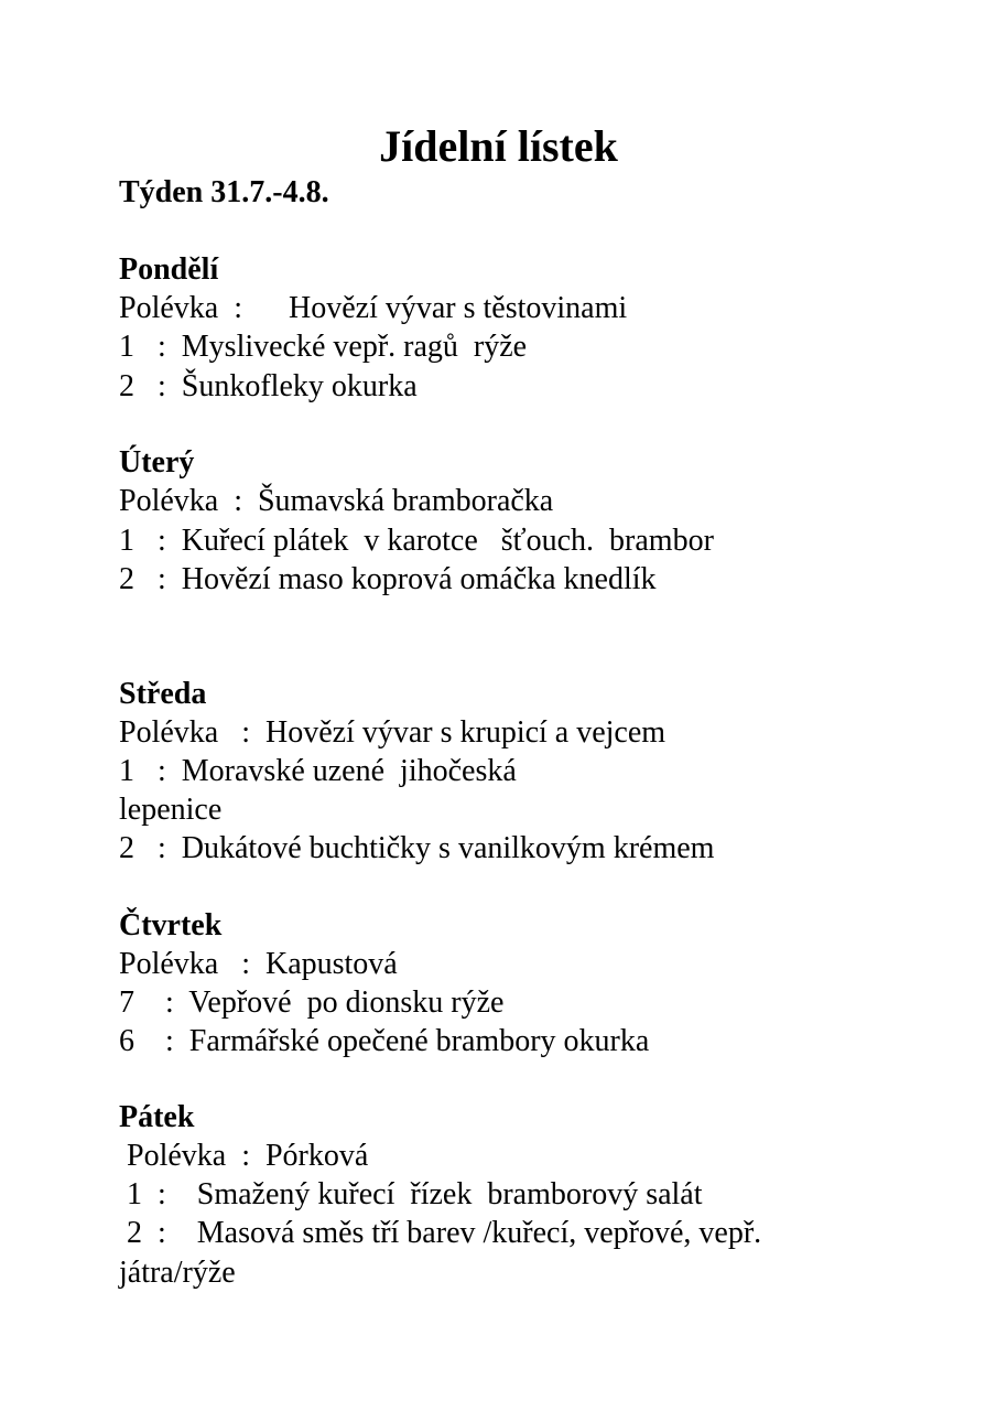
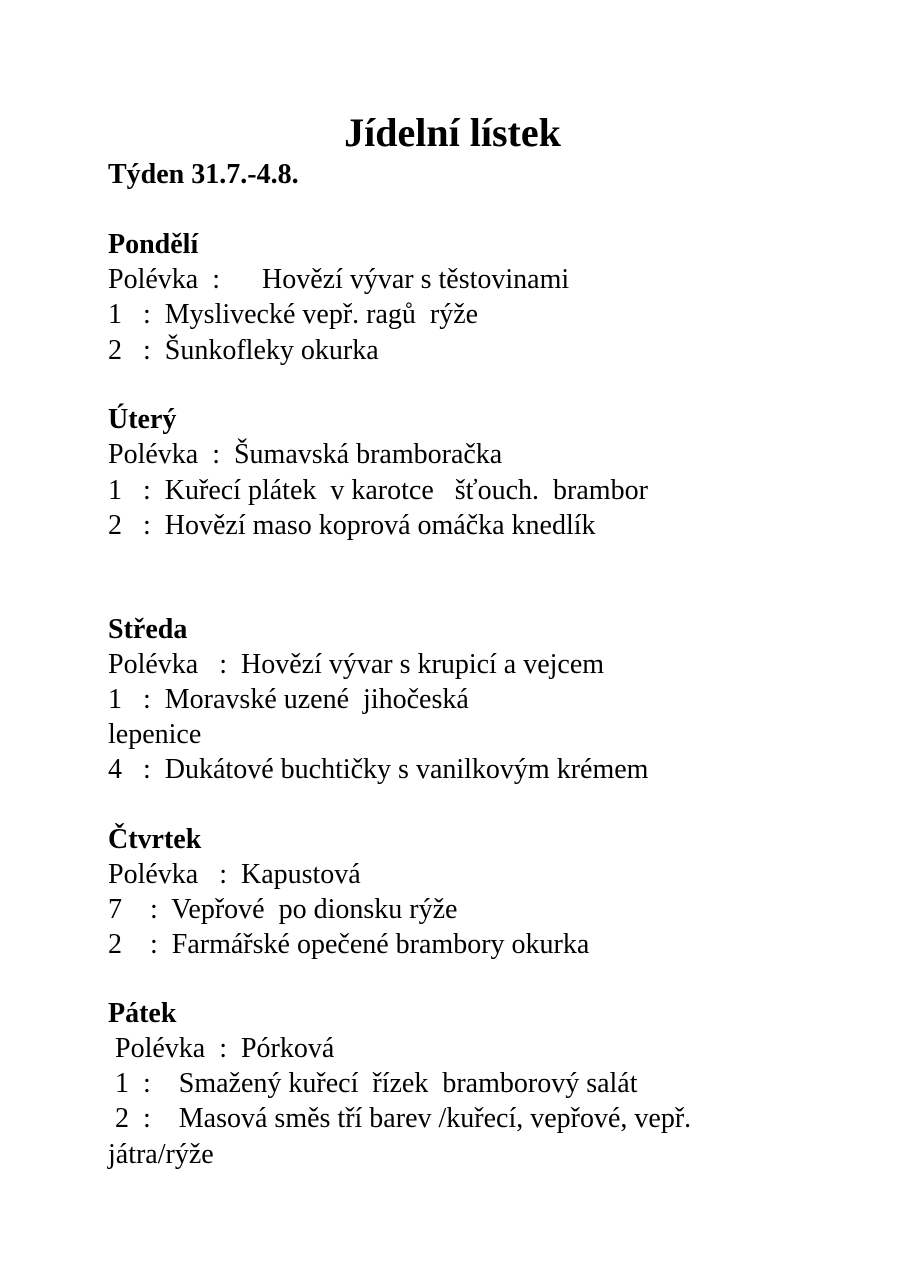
  Jídelní lístek
  Týden 31.7.-4.8.
  Pondělí
  Polévka : Hovězí vývar s těstovinami
  1 : Myslivecké vepř. ragů rýže
  2 : Šunkofleky okurka
  Úterý
  Polévka : Šumavská bramboračka
  1 : Kuřecí plátek v karotce šťouch. brambor
  2 : Hovězí maso koprová omáčka knedlík
  Středa
  Polévka : Hovězí vývar s krupicí a vejcem
  1 : Moravské uzené jihočeská
  lepenice
- 2 : Dukátové buchtičky s vanilkovým krémem
+ 4 : Dukátové buchtičky s vanilkovým krémem
  Čtvrtek
  Polévka : Kapustová
  7 : Vepřové po dionsku rýže
- 6 : Farmářské opečené brambory okurka
+ 2 : Farmářské opečené brambory okurka
  Pátek
  Polévka : Pórková
  1 : Smažený kuřecí řízek bramborový salát
  2 : Masová směs tří barev /kuřecí, vepřové, vepř.
  játra/rýže
